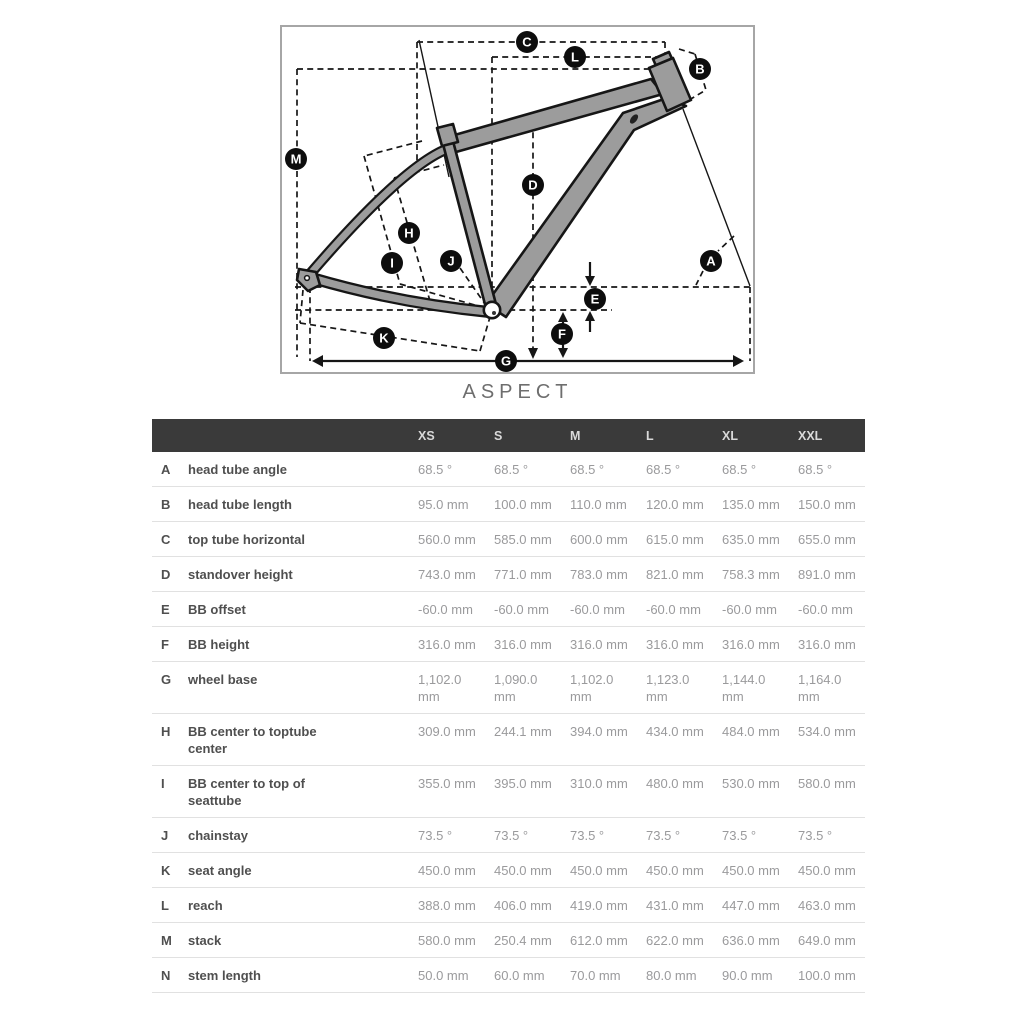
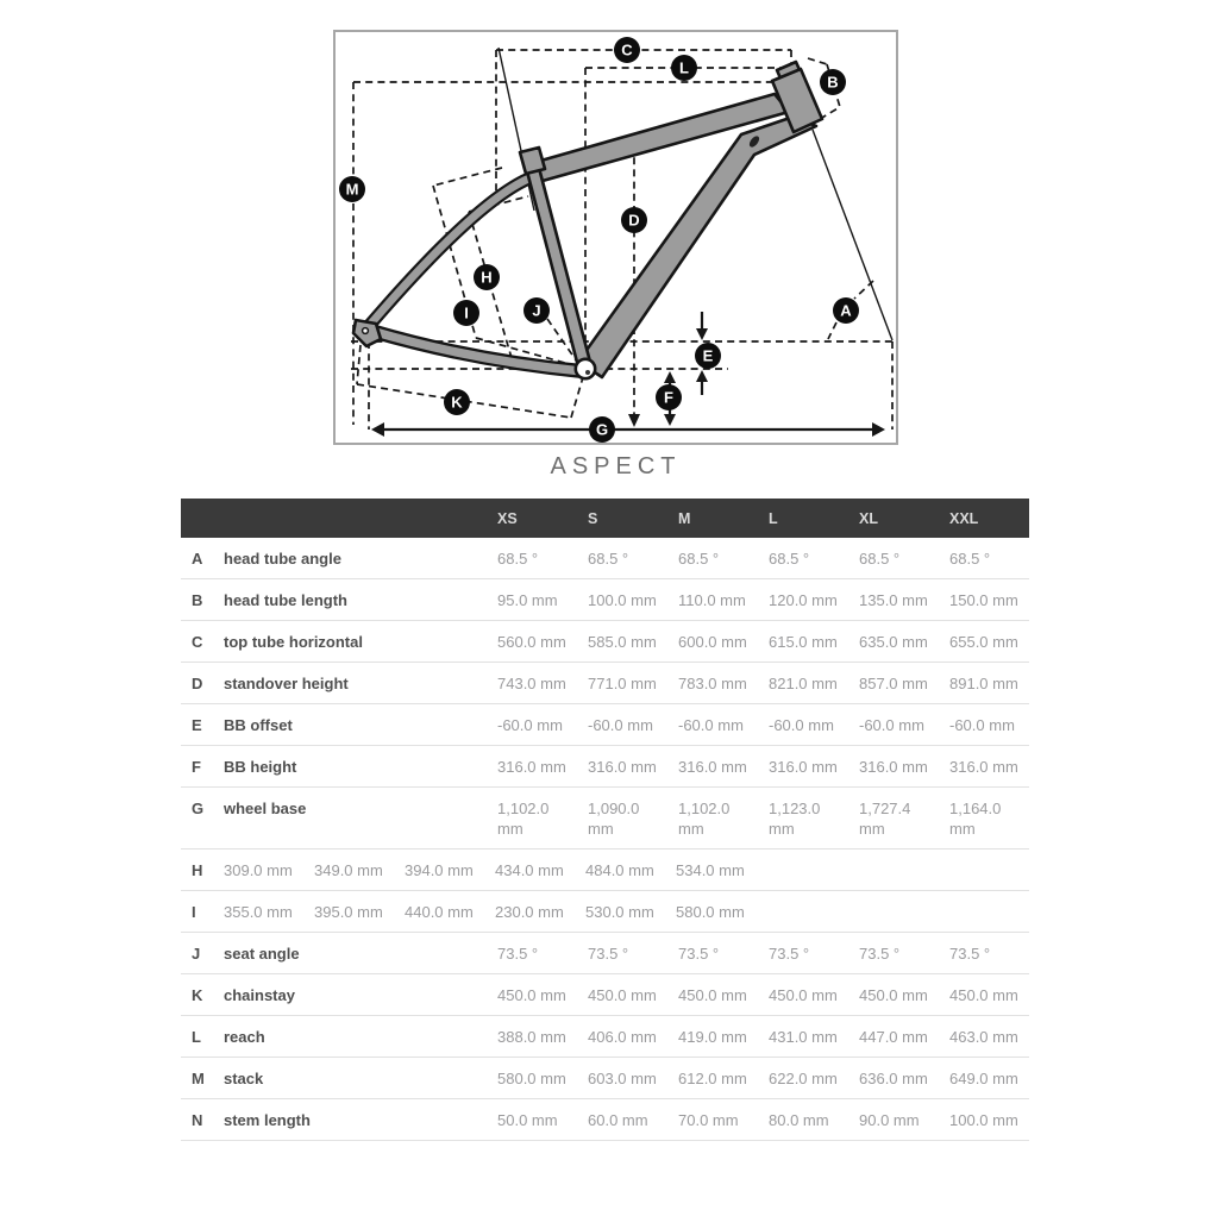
  C
  L
  B
  M
  D
  H
  I
  J
  A
  E
  F
  K
  G
  ASPECT
  XS
  S
  M
  L
  XL
  XXL
  A
  head tube angle
  68.5 °
  68.5 °
  68.5 °
  68.5 °
  68.5 °
  68.5 °
  B
  head tube length
  95.0 mm
  100.0 mm
  110.0 mm
  120.0 mm
  135.0 mm
  150.0 mm
  C
  top tube horizontal
  560.0 mm
  585.0 mm
  600.0 mm
  615.0 mm
  635.0 mm
  655.0 mm
  D
  standover height
  743.0 mm
  771.0 mm
  783.0 mm
  821.0 mm
- 758.3 mm
+ 857.0 mm
  891.0 mm
  E
  BB offset
  -60.0 mm
  -60.0 mm
  -60.0 mm
  -60.0 mm
  -60.0 mm
  -60.0 mm
  F
  BB height
  316.0 mm
  316.0 mm
  316.0 mm
  316.0 mm
  316.0 mm
  316.0 mm
  G
  wheel base
  1,102.0 mm
  1,090.0 mm
  1,102.0 mm
  1,123.0 mm
- 1,144.0 mm
+ 1,727.4 mm
  1,164.0 mm
  H
- BB center to toptube center
  309.0 mm
- 244.1 mm
+ 349.0 mm
  394.0 mm
  434.0 mm
  484.0 mm
  534.0 mm
  I
- BB center to top of seattube
  355.0 mm
  395.0 mm
- 310.0 mm
+ 440.0 mm
- 480.0 mm
+ 230.0 mm
  530.0 mm
  580.0 mm
  J
- chainstay
+ seat angle
  73.5 °
  73.5 °
  73.5 °
  73.5 °
  73.5 °
  73.5 °
  K
- seat angle
+ chainstay
  450.0 mm
  450.0 mm
  450.0 mm
  450.0 mm
  450.0 mm
  450.0 mm
  L
  reach
  388.0 mm
  406.0 mm
  419.0 mm
  431.0 mm
  447.0 mm
  463.0 mm
  M
  stack
  580.0 mm
- 250.4 mm
+ 603.0 mm
  612.0 mm
  622.0 mm
  636.0 mm
  649.0 mm
  N
  stem length
  50.0 mm
  60.0 mm
  70.0 mm
  80.0 mm
  90.0 mm
  100.0 mm
